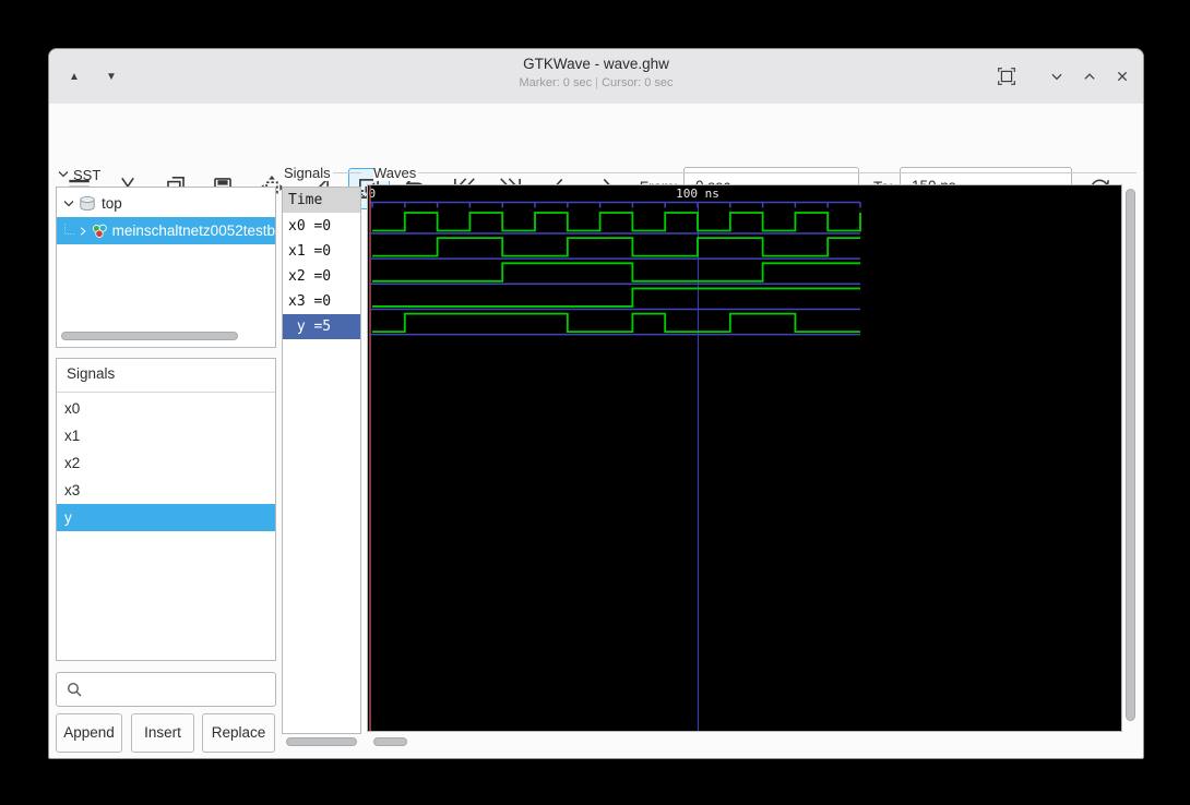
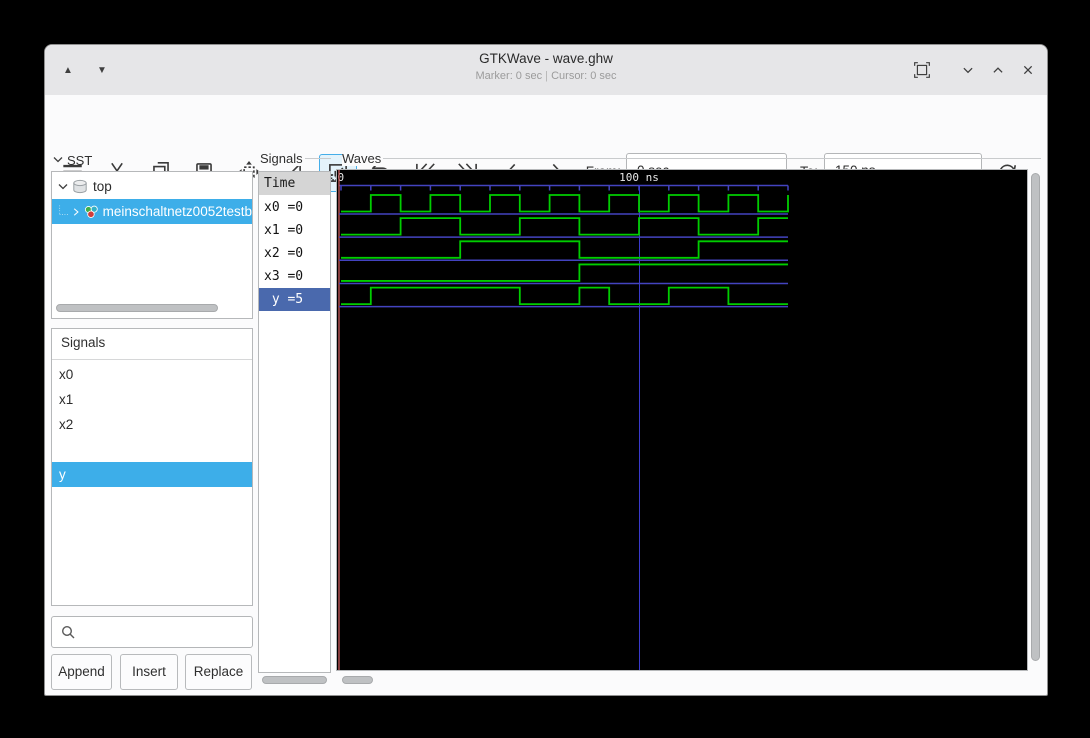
  ▲
  ▼
  GTKWave - wave.ghw
  Marker: 0 sec | Cursor: 0 sec
  SST
  top
  meinschaltnetz0052testb
  Signals
  x0
  x1
  x2
- x3
  y
  Append
  Insert
  Replace
  Signals
  Time
  x0 =0
  x1 =0
  x2 =0
  x3 =0
  y =5
  Waves
  0
  100 ns
